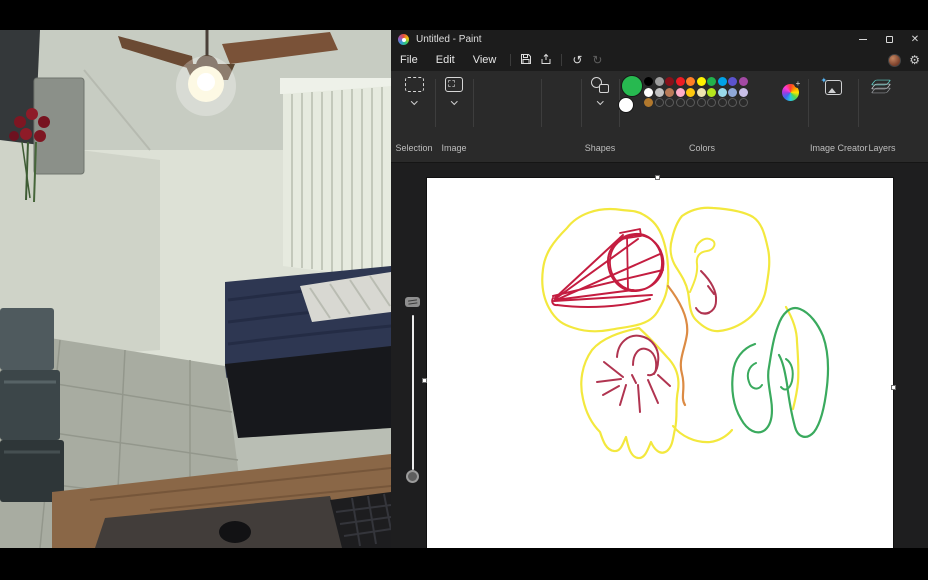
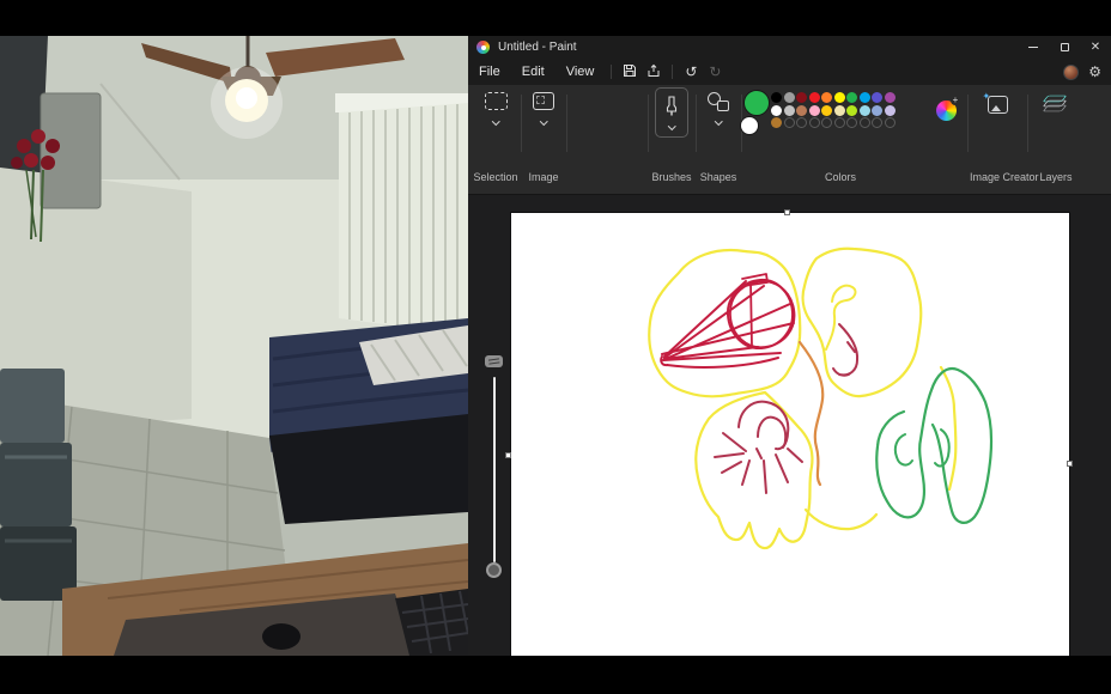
  Untitled - Paint
  ✕
  File
  Edit
  View
  ↺
  ↻
  ⚙
  Selection
  Image
+ Brushes
  Shapes
  Colors
  ✦
  Image Creat
  Layers
